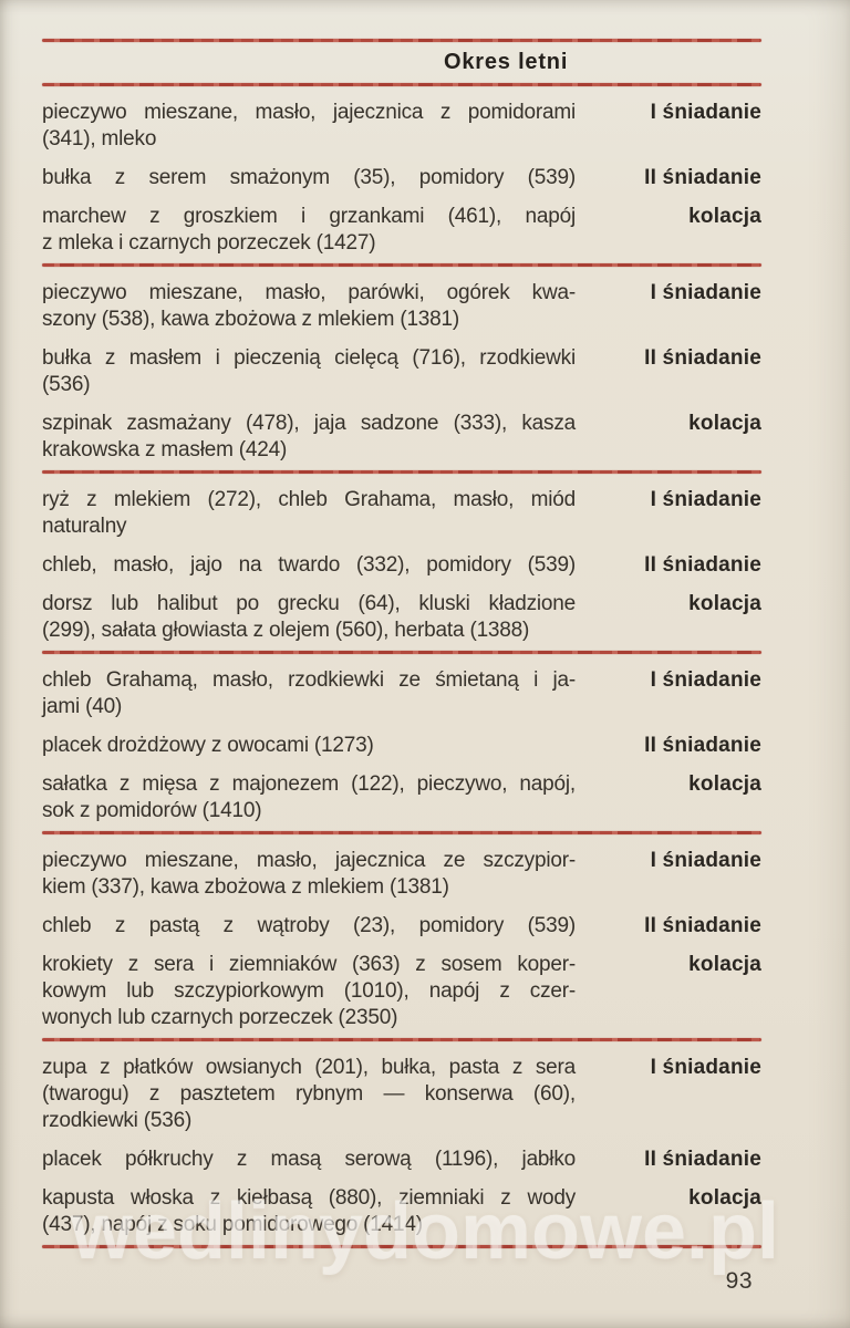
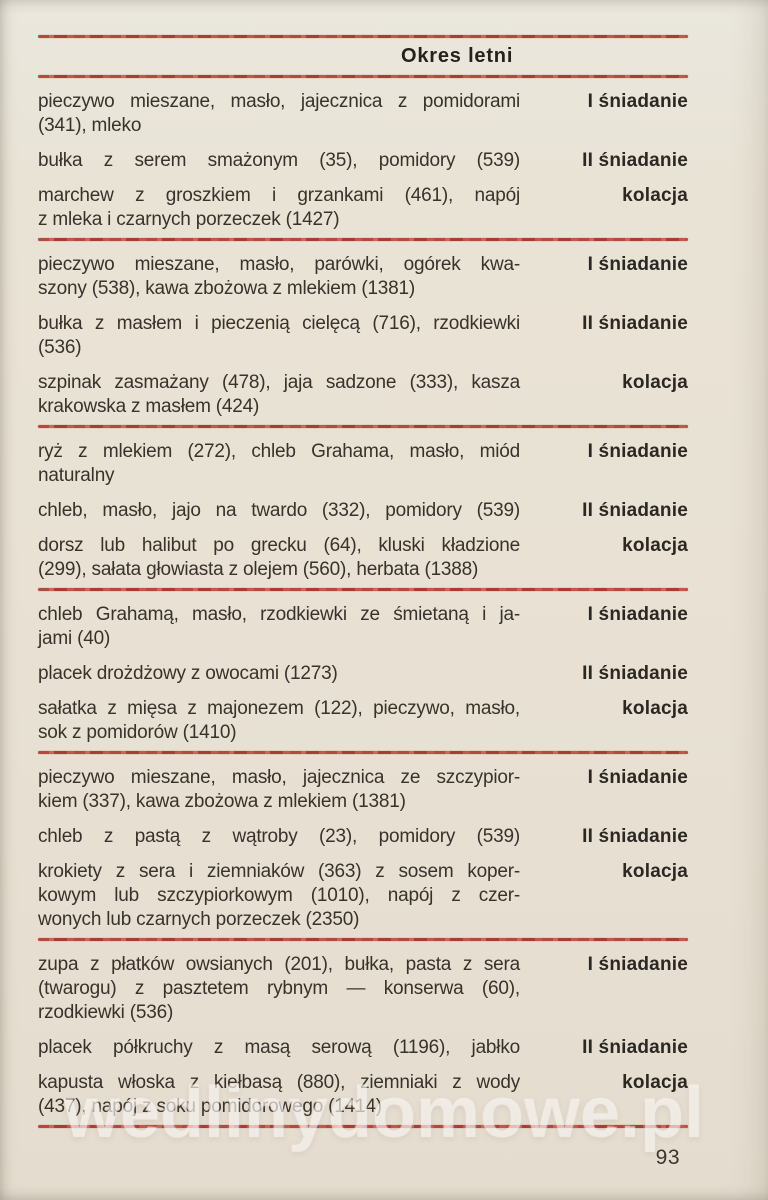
  Okres letni
  pieczywo mieszane, masło, jajecznica z pomidorami
  (341), mleko
  I śniadanie
  bułka z serem smażonym (35), pomidory (539)
  II śniadanie
  marchew z groszkiem i grzankami (461), napój
  z mleka i czarnych porzeczek (1427)
  kolacja
  pieczywo mieszane, masło, parówki, ogórek kwa-
  szony (538), kawa zbożowa z mlekiem (1381)
  I śniadanie
  bułka z masłem i pieczenią cielęcą (716), rzodkiewki
  (536)
  II śniadanie
  szpinak zasmażany (478), jaja sadzone (333), kasza
  krakowska z masłem (424)
  kolacja
  ryż z mlekiem (272), chleb Grahama, masło, miód
  naturalny
  I śniadanie
  chleb, masło, jajo na twardo (332), pomidory (539)
  II śniadanie
  dorsz lub halibut po grecku (64), kluski kładzione
  (299), sałata głowiasta z olejem (560), herbata (1388)
  kolacja
  chleb Grahamą, masło, rzodkiewki ze śmietaną i ja-
  jami (40)
  I śniadanie
  placek drożdżowy z owocami (1273)
  II śniadanie
- sałatka z mięsa z majonezem (122), pieczywo, napój,
+ sałatka z mięsa z majonezem (122), pieczywo, masło,
  sok z pomidorów (1410)
  kolacja
  pieczywo mieszane, masło, jajecznica ze szczypior-
  kiem (337), kawa zbożowa z mlekiem (1381)
  I śniadanie
  chleb z pastą z wątroby (23), pomidory (539)
  II śniadanie
  krokiety z sera i ziemniaków (363) z sosem koper-
  kowym lub szczypiorkowym (1010), napój z czer-
  wonych lub czarnych porzeczek (2350)
  kolacja
  zupa z płatków owsianych (201), bułka, pasta z sera
  (twarogu) z pasztetem rybnym — konserwa (60),
  rzodkiewki (536)
  I śniadanie
  placek półkruchy z masą serową (1196), jabłko
  II śniadanie
  kapusta włoska z kiełbasą (880), ziemniaki z wody
  (437), napój z soku pomidorowego (1414)
  kolacja
  wedlinydomowe.pl
  93
